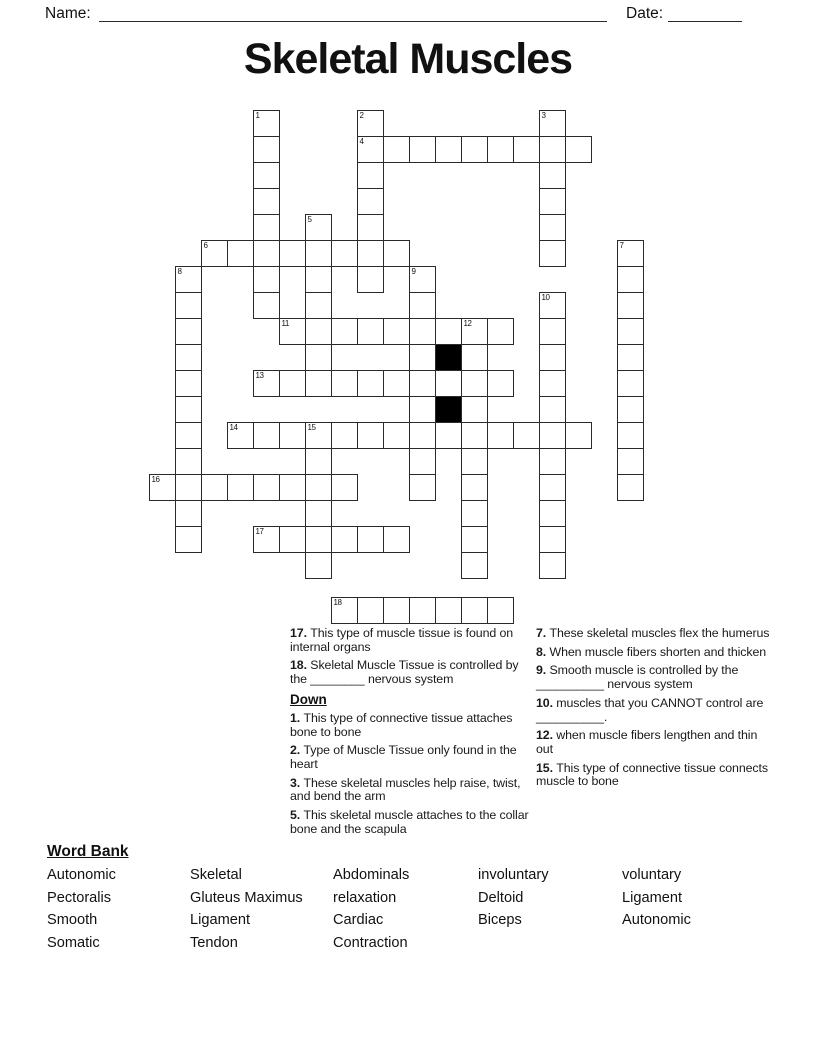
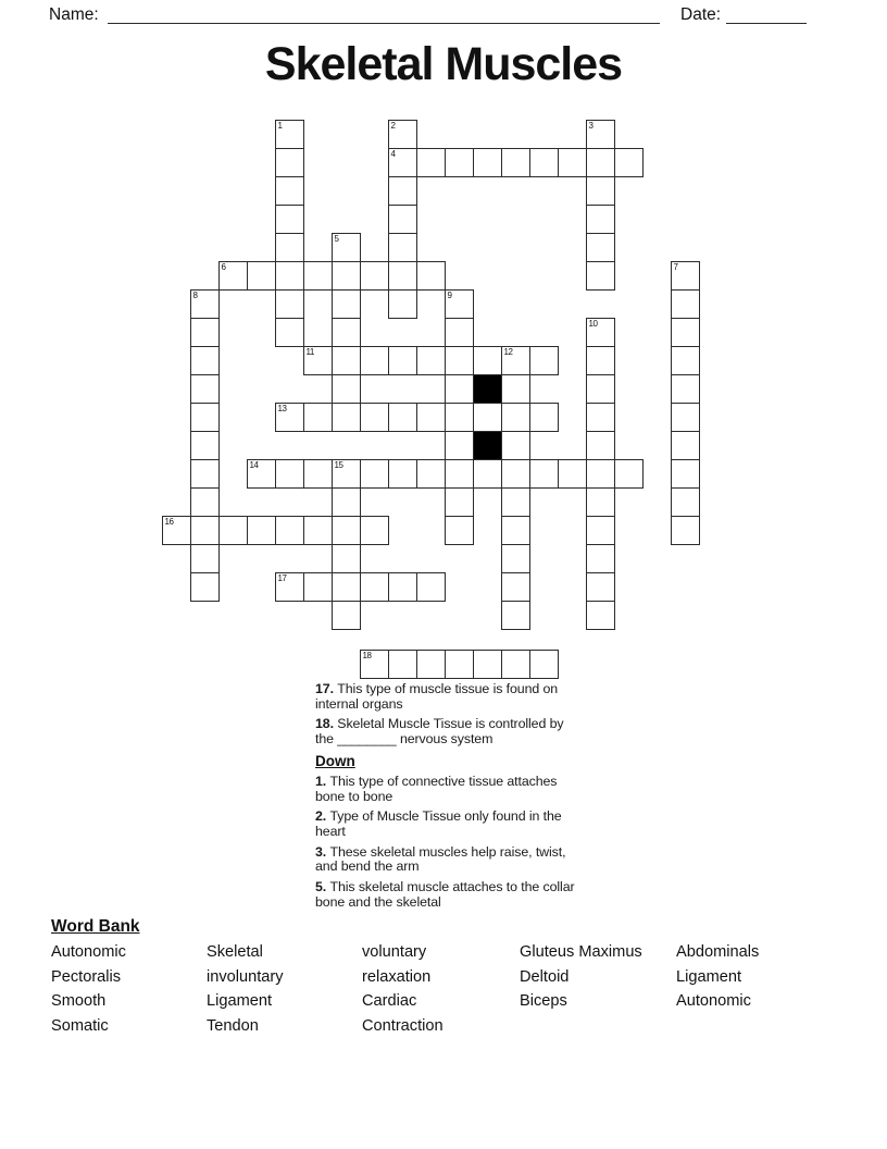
  Name:
  Date:
  Skeletal Muscles
  1
  2
  3
  4
  5
  6
  7
  8
  9
  10
  11
  12
  13
  14
  15
  16
  17
  18
  17. This type of muscle tissue is found on internal organs
  18. Skeletal Muscle Tissue is controlled by the ________ nervous system
  Down
  1. This type of connective tissue attaches bone to bone
  2. Type of Muscle Tissue only found in the heart
  3. These skeletal muscles help raise, twist, and bend the arm
- 5. This skeletal muscle attaches to the collar bone and the scapula
+ 5. This skeletal muscle attaches to the collar bone and the skeletal
- 7. These skeletal muscles flex the humerus
- 8. When muscle fibers shorten and thicken
- 9. Smooth muscle is controlled by the __________ nervous system
- 10. muscles that you CANNOT control are __________.
- 12. when muscle fibers lengthen and thin out
- 15. This type of connective tissue connects muscle to bone
  Word Bank
  Autonomic
  Pectoralis
  Smooth
  Somatic
  Skeletal
- Gluteus Maximus
+ involuntary
  Ligament
  Tendon
- Abdominals
+ voluntary
  relaxation
  Cardiac
  Contraction
- involuntary
+ Gluteus Maximus
  Deltoid
  Biceps
- voluntary
+ Abdominals
  Ligament
  Autonomic
